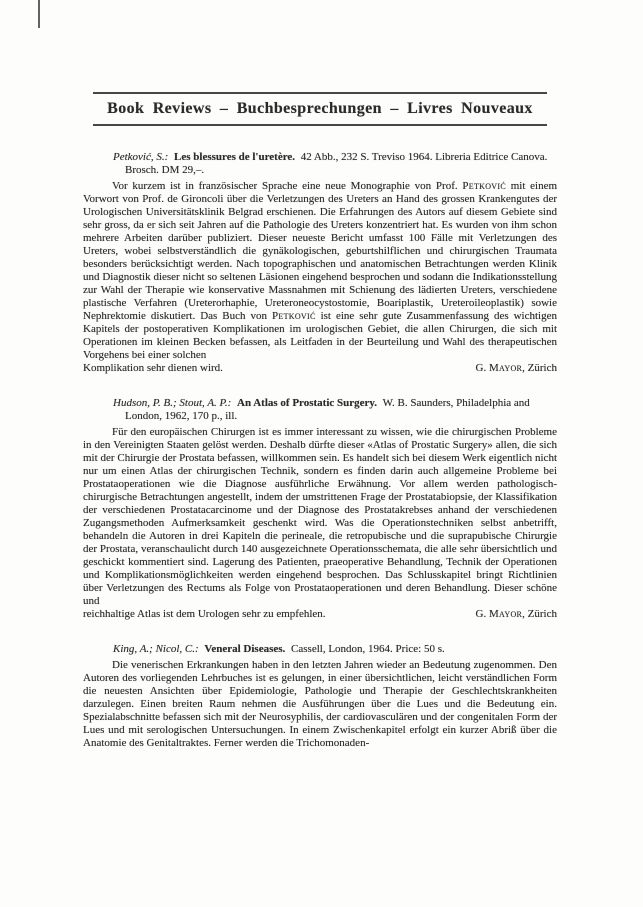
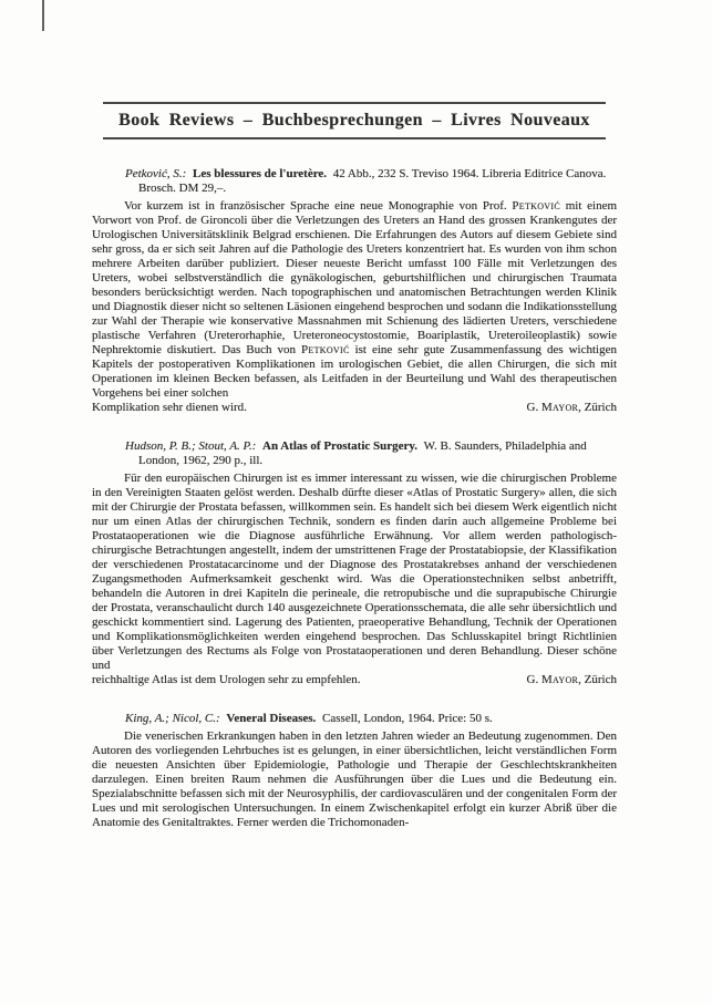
  Book Reviews – Buchbesprechungen – Livres Nouveaux
  Petković, S.: Les blessures de l'uretère. 42 Abb., 232 S. Treviso 1964. Libreria Editrice Canova. Brosch. DM 29,–.
  Vor kurzem ist in französischer Sprache eine neue Monographie von Prof. Petković mit einem Vorwort von Prof. de Gironcoli über die Verletzungen des Ureters an Hand des grossen Krankengutes der Urologischen Universitätsklinik Belgrad erschienen. Die Erfahrungen des Autors auf diesem Gebiete sind sehr gross, da er sich seit Jahren auf die Pathologie des Ureters konzentriert hat. Es wurden von ihm schon mehrere Arbeiten darüber publiziert. Dieser neueste Bericht umfasst 100 Fälle mit Verletzungen des Ureters, wobei selbstverständlich die gynäkologischen, geburtshilflichen und chirurgischen Traumata besonders berücksichtigt werden. Nach topographischen und anatomischen Betrachtungen werden Klinik und Diagnostik dieser nicht so seltenen Läsionen eingehend besprochen und sodann die Indikationsstellung zur Wahl der Therapie wie konservative Massnahmen mit Schienung des lädierten Ureters, verschiedene plastische Verfahren (Ureterorhaphie, Ureteroneocystostomie, Boariplastik, Ureteroileoplastik) sowie Nephrektomie diskutiert. Das Buch von Petković ist eine sehr gute Zusammenfassung des wichtigen Kapitels der postoperativen Komplikationen im urologischen Gebiet, die allen Chirurgen, die sich mit Operationen im kleinen Becken befassen, als Leitfaden in der Beurteilung und Wahl des therapeutischen Vorgehens bei einer solchen
  Komplikation sehr dienen wird.
  G. Mayor, Zürich
- Hudson, P. B.; Stout, A. P.: An Atlas of Prostatic Surgery. W. B. Saunders, Philadelphia and London, 1962, 170 p., ill.
+ Hudson, P. B.; Stout, A. P.: An Atlas of Prostatic Surgery. W. B. Saunders, Philadelphia and London, 1962, 290 p., ill.
  Für den europäischen Chirurgen ist es immer interessant zu wissen, wie die chirurgischen Probleme in den Vereinigten Staaten gelöst werden. Deshalb dürfte dieser «Atlas of Prostatic Surgery» allen, die sich mit der Chirurgie der Prostata befassen, willkommen sein. Es handelt sich bei diesem Werk eigentlich nicht nur um einen Atlas der chirurgischen Technik, sondern es finden darin auch allgemeine Probleme bei Prostataoperationen wie die Diagnose ausführliche Erwähnung. Vor allem werden pathologisch-chirurgische Betrachtungen angestellt, indem der umstrittenen Frage der Prostatabiopsie, der Klassifikation der verschiedenen Prostatacarcinome und der Diagnose des Prostatakrebses anhand der verschiedenen Zugangsmethoden Aufmerksamkeit geschenkt wird. Was die Operationstechniken selbst anbetrifft, behandeln die Autoren in drei Kapiteln die perineale, die retropubische und die suprapubische Chirurgie der Prostata, veranschaulicht durch 140 ausgezeichnete Operationsschemata, die alle sehr übersichtlich und geschickt kommentiert sind. Lagerung des Patienten, praeoperative Behandlung, Technik der Operationen und Komplikationsmöglichkeiten werden eingehend besprochen. Das Schlusskapitel bringt Richtlinien über Verletzungen des Rectums als Folge von Prostataoperationen und deren Behandlung. Dieser schöne und
  reichhaltige Atlas ist dem Urologen sehr zu empfehlen.
  G. Mayor, Zürich
  King, A.; Nicol, C.: Veneral Diseases. Cassell, London, 1964. Price: 50 s.
  Die venerischen Erkrankungen haben in den letzten Jahren wieder an Bedeutung zugenommen. Den Autoren des vorliegenden Lehrbuches ist es gelungen, in einer übersichtlichen, leicht verständlichen Form die neuesten Ansichten über Epidemiologie, Pathologie und Therapie der Geschlechtskrankheiten darzulegen. Einen breiten Raum nehmen die Ausführungen über die Lues und die Bedeutung ein. Spezialabschnitte befassen sich mit der Neurosyphilis, der cardiovasculären und der congenitalen Form der Lues und mit serologischen Untersuchungen. In einem Zwischenkapitel erfolgt ein kurzer Abriß über die Anatomie des Genitaltraktes. Ferner werden die Trichomonaden-
